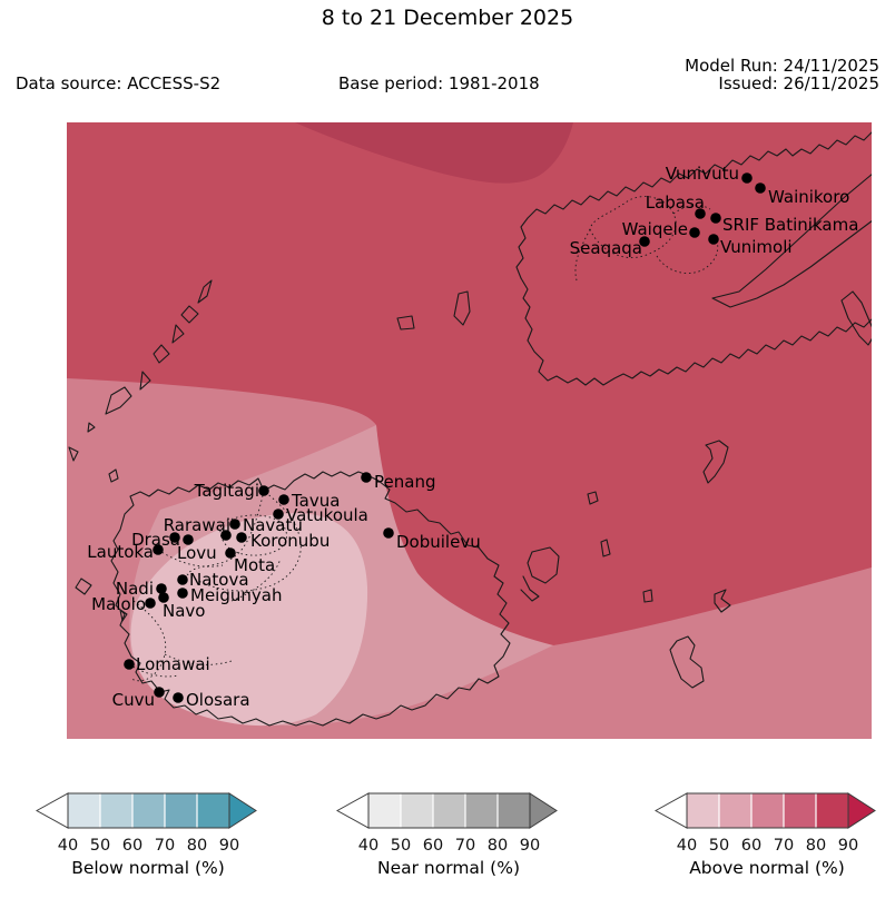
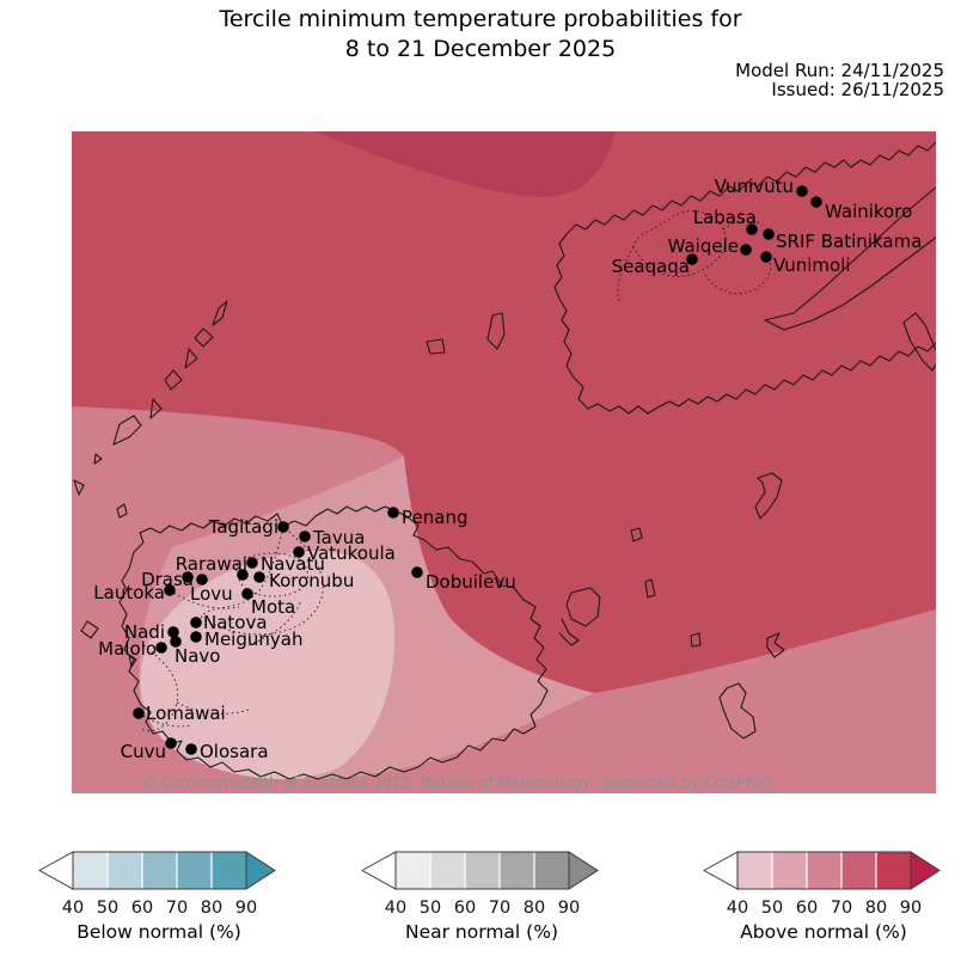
+ Tercile minimum temperature probabilities for
  8 to 21 December 2025
- Data source: ACCESS-S2
- Base period: 1981-2018
  Model Run: 24/11/2025
  Issued: 26/11/2025
  Vunivutu
  Wainikoro
  Labasa
  SRIF Batinikama
  Waiqele
  Vunimoli
  Seaqaqa
  Penang
  Tagitagi
  Tavua
  Vatukoula
  Rarawai
  Navatu
  Koronubu
  Drasa
  Lovu
  Lautoka
  Mota
  Dobuilevu
  Natova
  Nadi
  Meigunyah
  Malolo
  Navo
  Lomawai
  Cuvu
  Olosara
+ © Commonwealth of Australia 2025, Bureau of Meteorology, supported by COSPPac
  40
  50
  60
  70
  80
  90
  Below normal (%)
  40
  50
  60
  70
  80
  90
  Near normal (%)
  40
  50
  60
  70
  80
  90
  Above normal (%)
